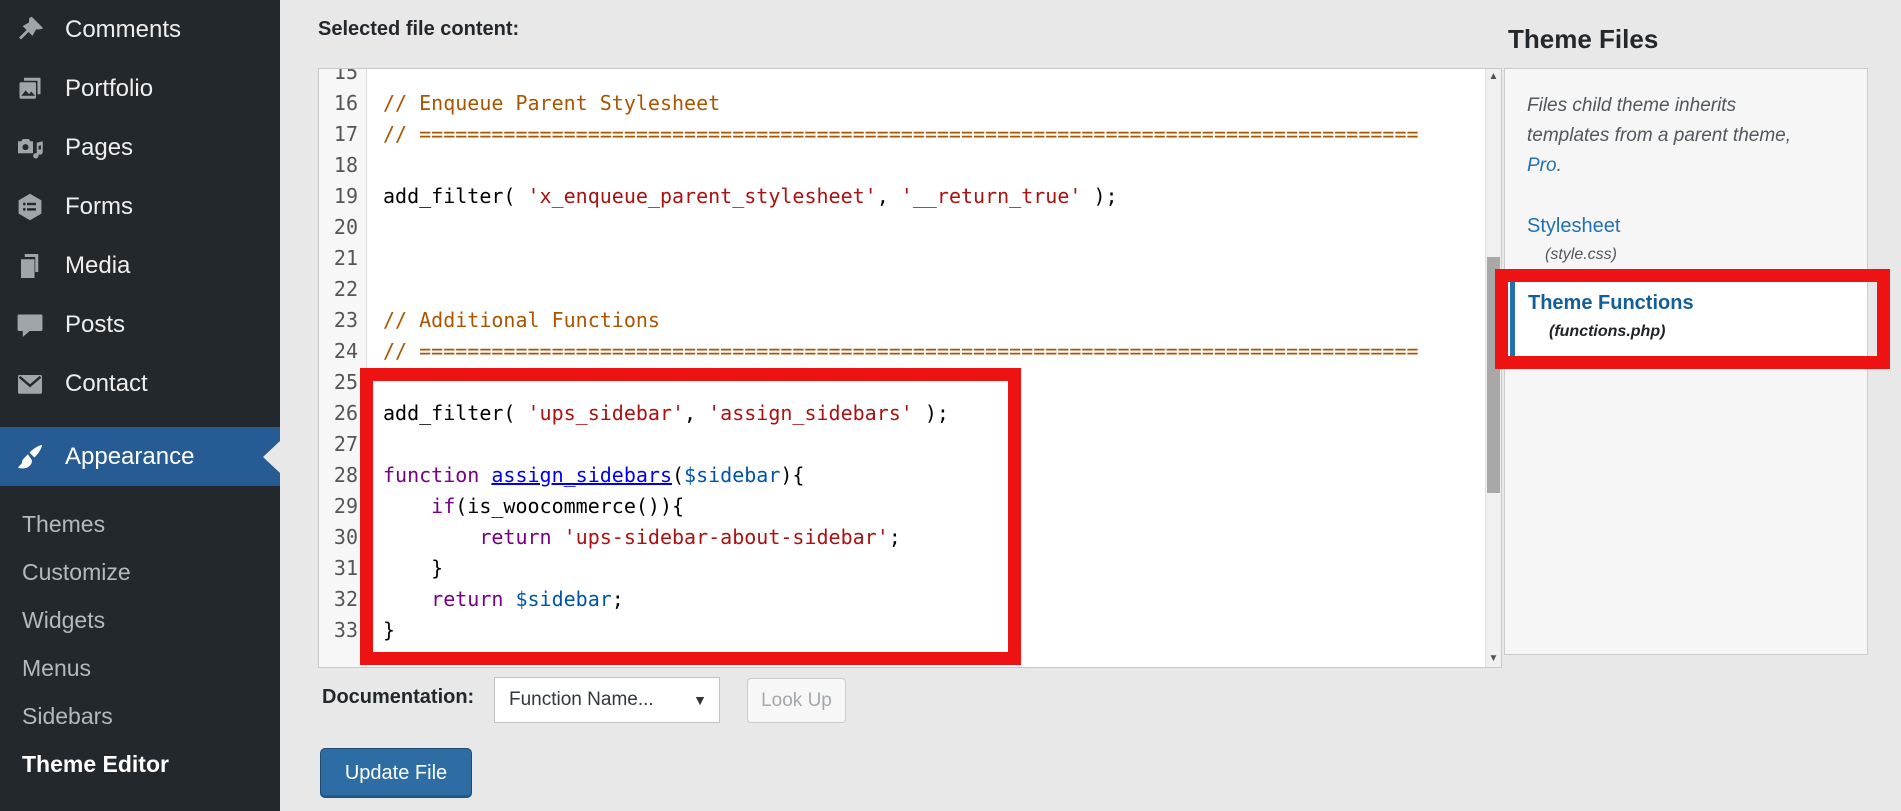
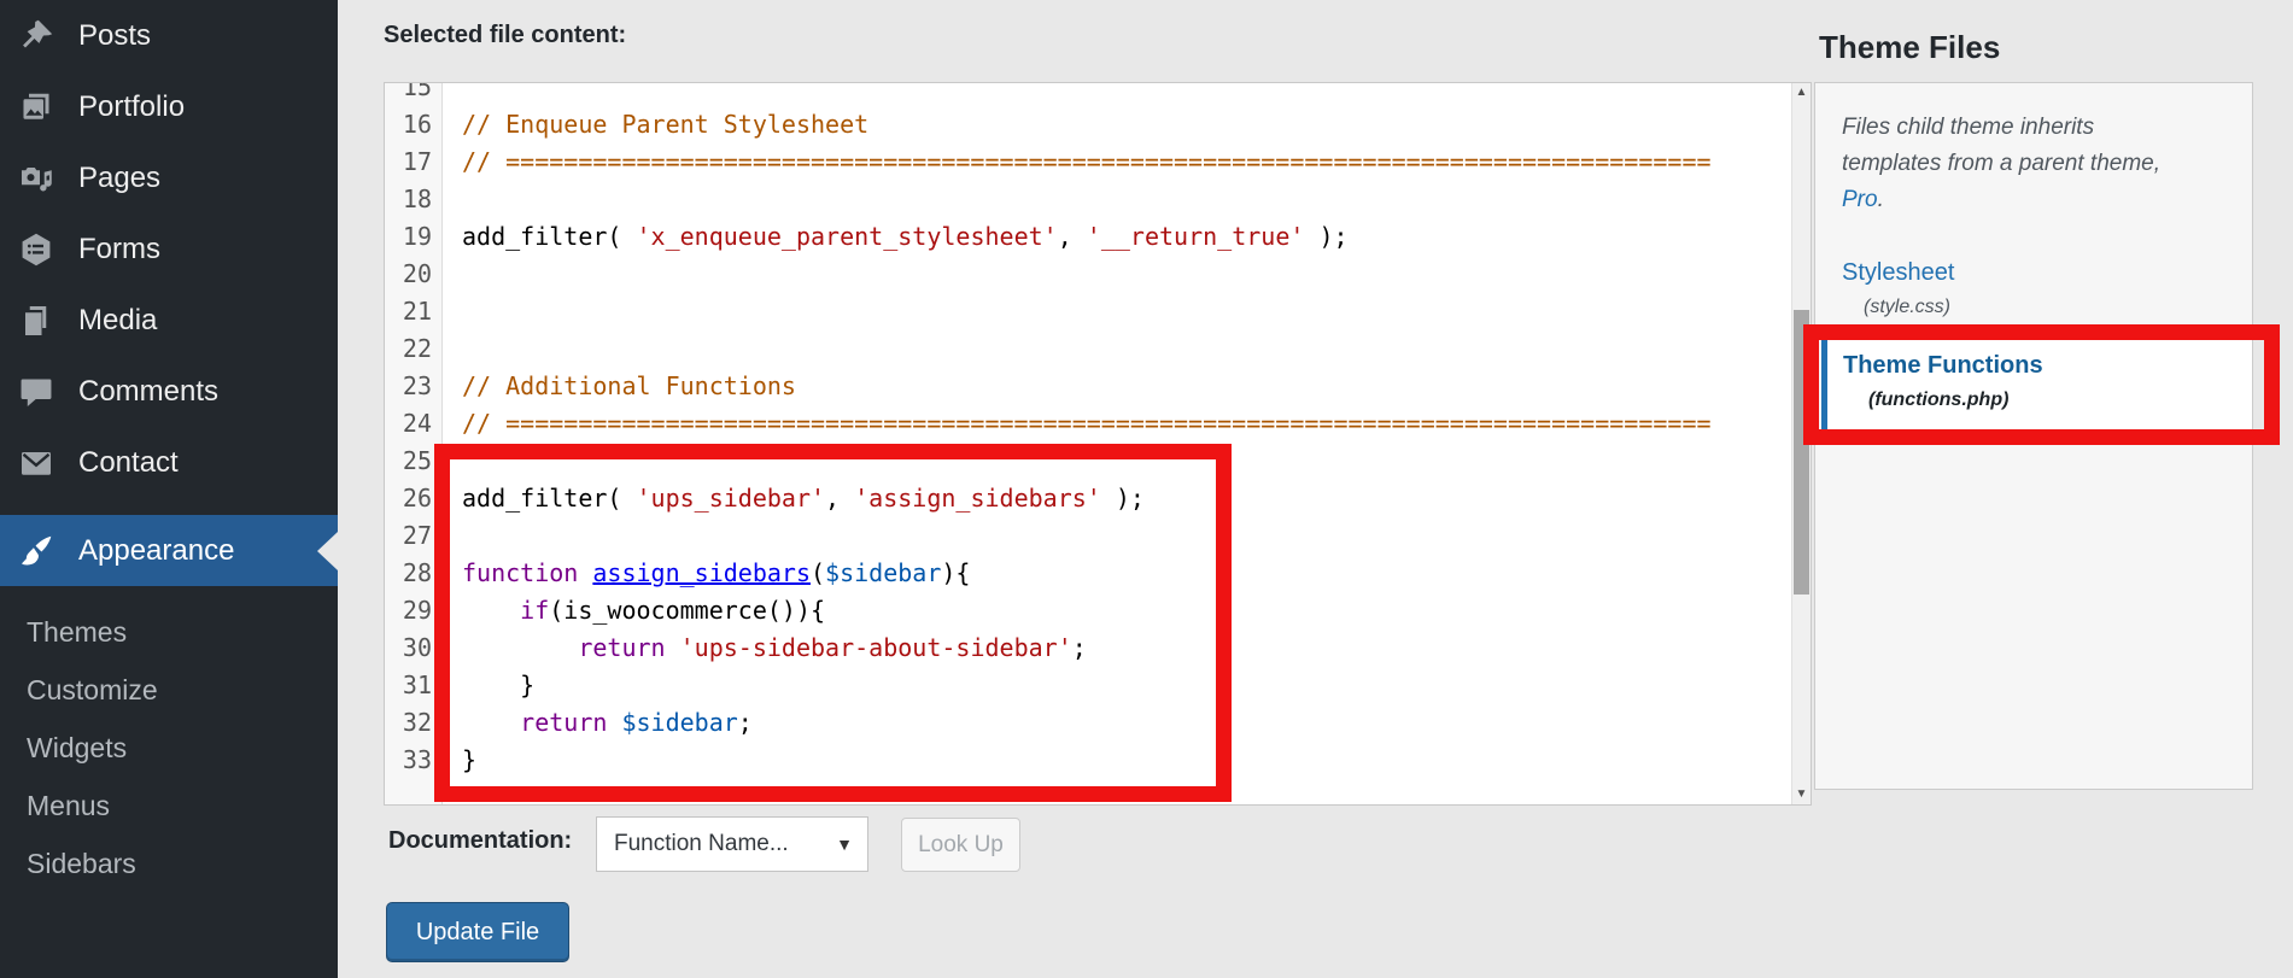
- Comments
+ Posts
  Portfolio
  Pages
  Forms
  Media
- Posts
+ Comments
  Contact
  Appearance
  Themes
  Customize
  Widgets
  Menus
  Sidebars
- Theme Editor
  Selected file content:
  15
  16
  // Enqueue Parent Stylesheet
  17
  // ===================================================================================
  18
  19
  add_filter( 'x_enqueue_parent_stylesheet', '__return_true' );
  20
  21
  22
  23
  // Additional Functions
  24
  // ===================================================================================
  25
  26
  add_filter( 'ups_sidebar', 'assign_sidebars' );
  27
  28
  function assign_sidebars($sidebar){
  29
  if(is_woocommerce()){
  30
  return 'ups-sidebar-about-sidebar';
  31
  }
  32
  return $sidebar;
  33
  }
  ▲
  ▼
  Documentation:
  Function Name...
  ▼
  Look Up
  Update File
  Theme Files
  Files child theme inherits templates from a parent theme, Pro.
  Stylesheet
  (style.css)
  Theme Functions
  (functions.php)
